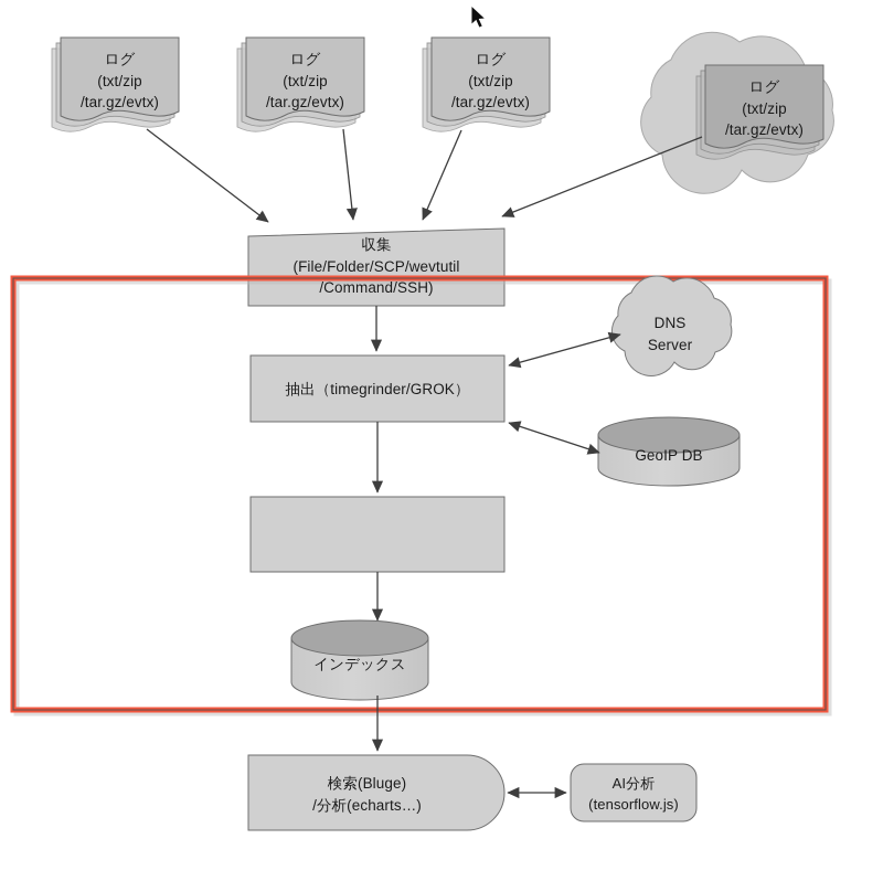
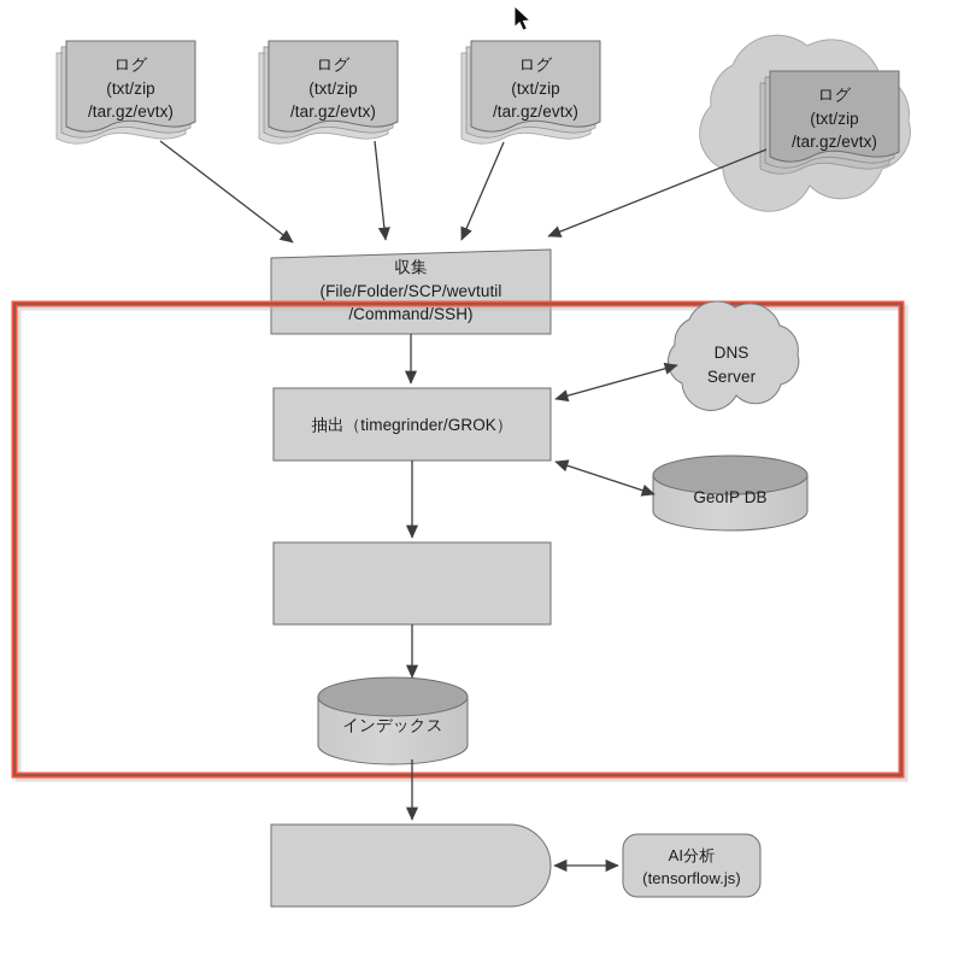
  ログ
  (txt/zip
  /tar.gz/evtx)
  ログ
  (txt/zip
  /tar.gz/evtx)
  ログ
  (txt/zip
  /tar.gz/evtx)
  ログ
  (txt/zip
  /tar.gz/evtx)
  収集
  (File/Folder/SCP/wevtutil
  /Command/SSH)
  抽出（timegrinder/GROK）
  インデックス
  DNS
  Server
  GeoIP DB
- 検索(Bluge)
- /分析(echarts…)
  AI分析
  (tensorflow.js)
